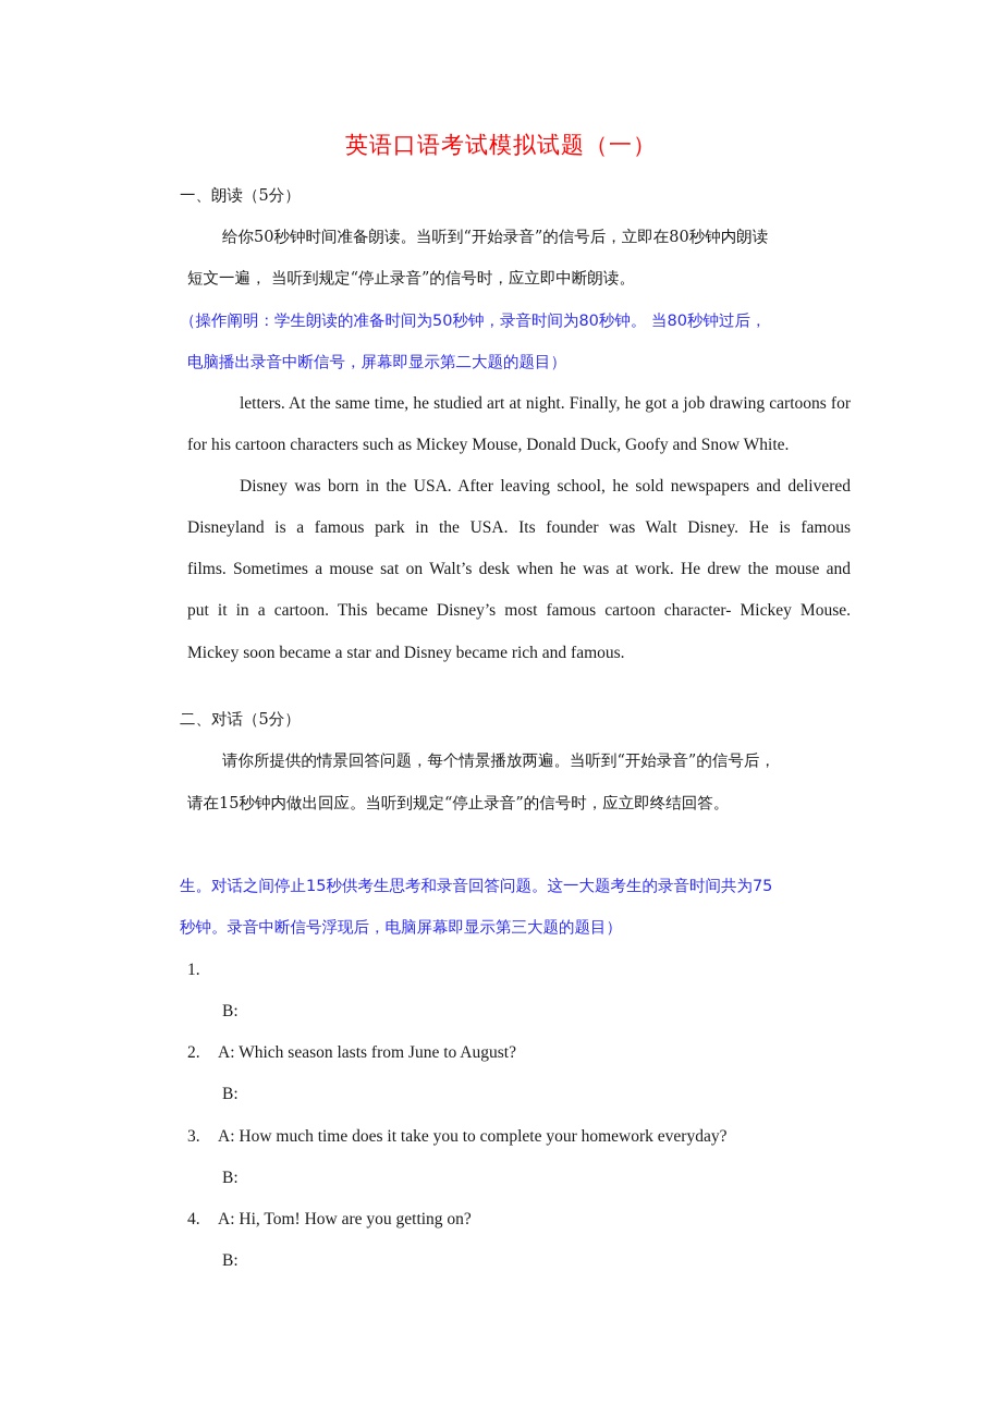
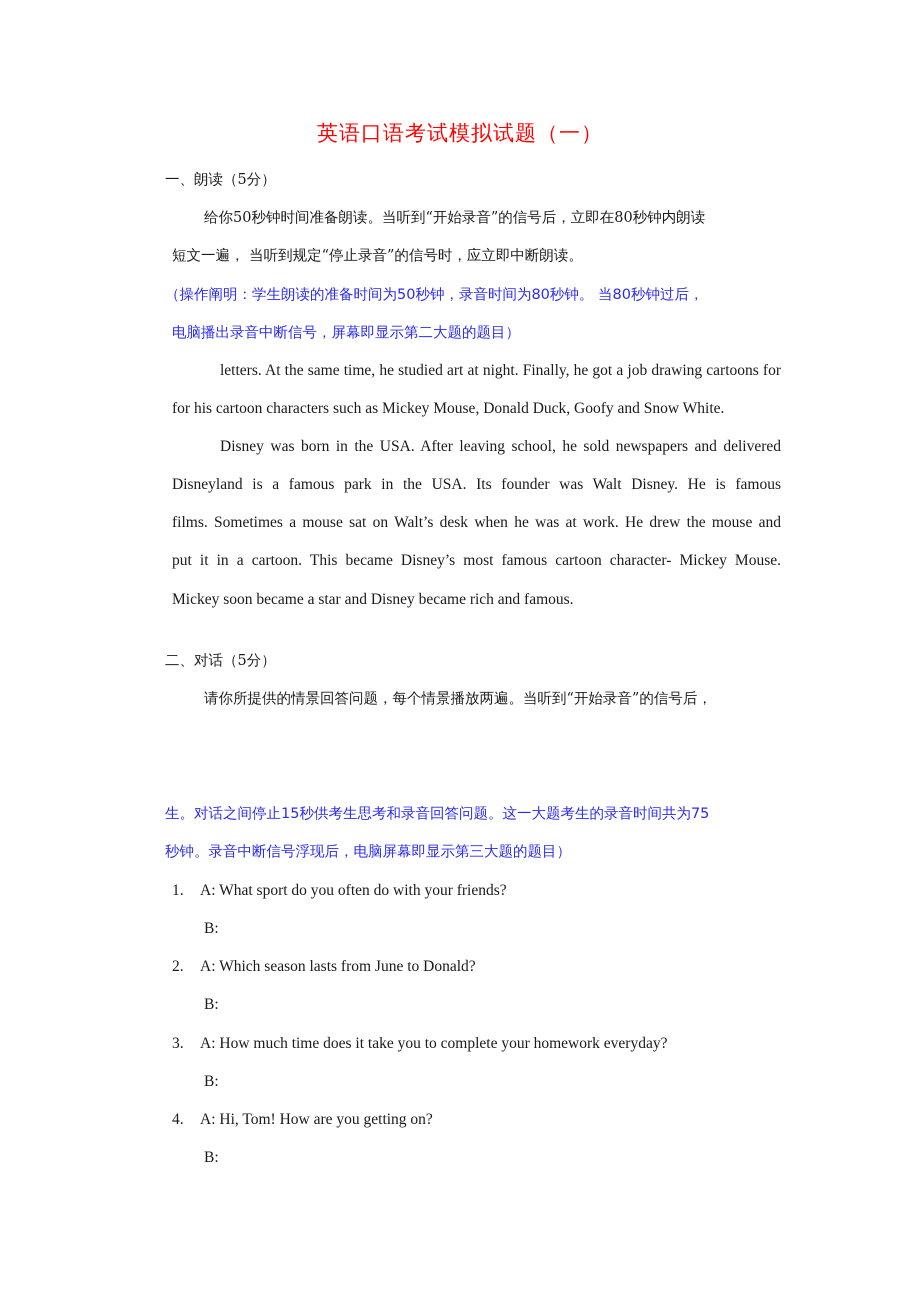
  英语口语考试模拟试题（一）
  一、朗读（5分）
  给你50秒钟时间准备朗读。当听到“开始录音”的信号后，立即在80秒钟内朗读
  短文一遍， 当听到规定“停止录音”的信号时，应立即中断朗读。
  （操作阐明：学生朗读的准备时间为50秒钟，录音时间为80秒钟。 当80秒钟过后，
  电脑播出录音中断信号，屏幕即显示第二大题的题目）
  letters. At the same time, he studied art at night. Finally, he got a job drawing cartoons for
  for his cartoon characters such as Mickey Mouse, Donald Duck, Goofy and Snow White.
  Disney was born in the USA. After leaving school, he sold newspapers and delivered
  Disneyland is a famous park in the USA. Its founder was Walt Disney. He is famous
  films. Sometimes a mouse sat on Walt’s desk when he was at work. He drew the mouse and
  put it in a cartoon. This became Disney’s most famous cartoon character- Mickey Mouse.
  Mickey soon became a star and Disney became rich and famous.
  二、对话（5分）
  请你所提供的情景回答问题，每个情景播放两遍。当听到“开始录音”的信号后，
- 请在15秒钟内做出回应。当听到规定“停止录音”的信号时，应立即终结回答。
  生。对话之间停止15秒供考生思考和录音回答问题。这一大题考生的录音时间共为75
  秒钟。录音中断信号浮现后，电脑屏幕即显示第三大题的题目）
  1.
+ A: What sport do you often do with your friends?
  B:
  2.
- A: Which season lasts from June to August?
+ A: Which season lasts from June to Donald?
  B:
  3.
  A: How much time does it take you to complete your homework everyday?
  B:
  4.
  A: Hi, Tom! How are you getting on?
  B:
